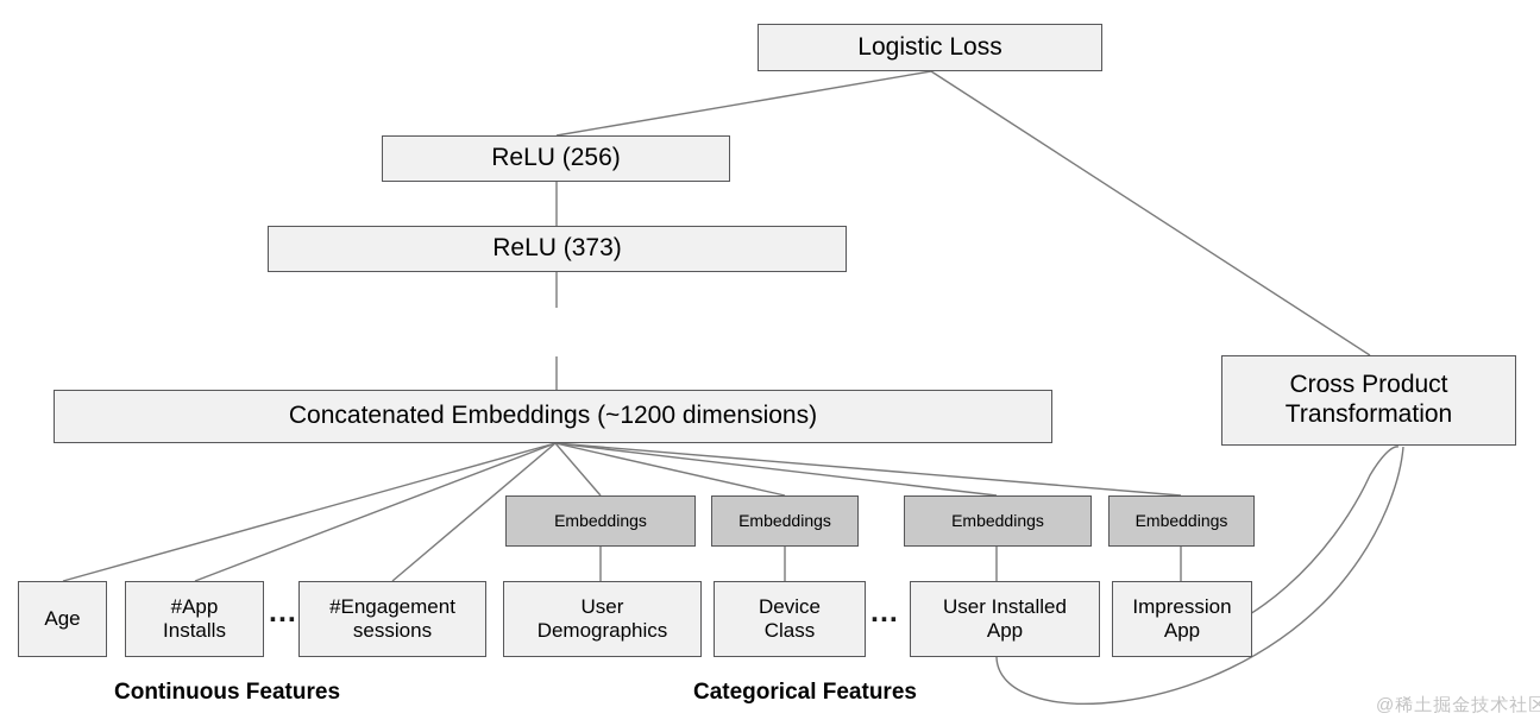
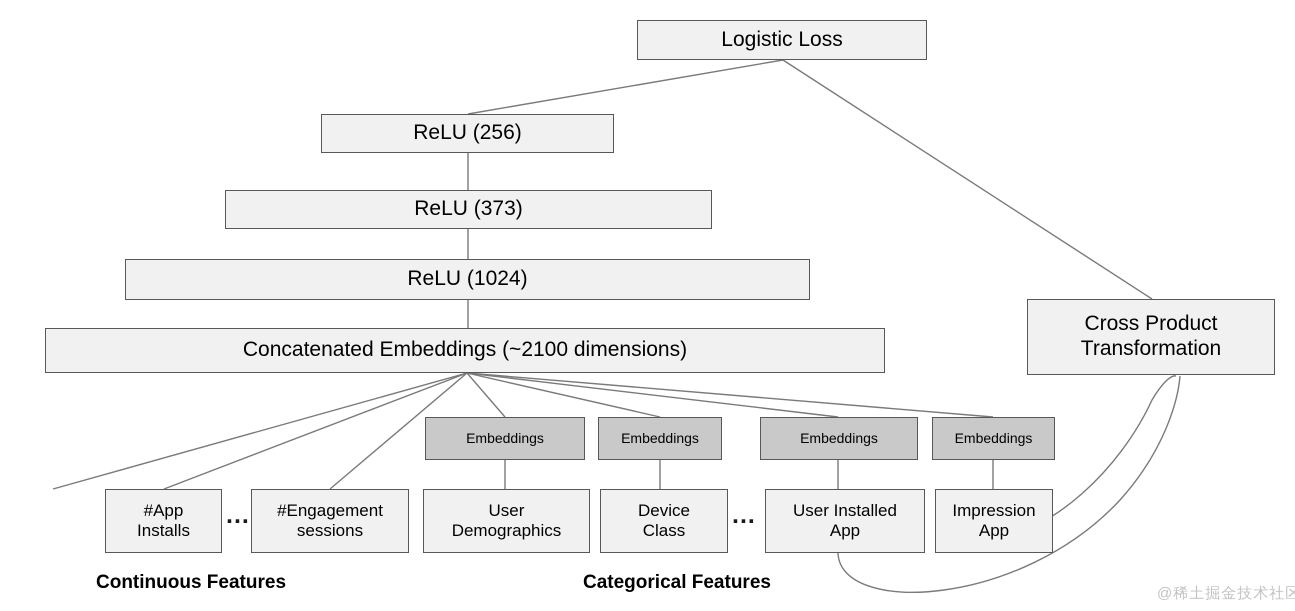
  Logistic Loss
  ReLU (256)
  ReLU (373)
+ ReLU (1024)
- Concatenated Embeddings (~1200 dimensions)
+ Concatenated Embeddings (~2100 dimensions)
  Cross Product
  Transformation
  Embeddings
  Embeddings
  Embeddings
  Embeddings
- Age
  #App
  Installs
  ...
  #Engagement
  sessions
  User
  Demographics
  Device
  Class
  ...
  User Installed
  App
  Impression
  App
  Continuous Features
  Categorical Features
  @稀土掘金技术社区
